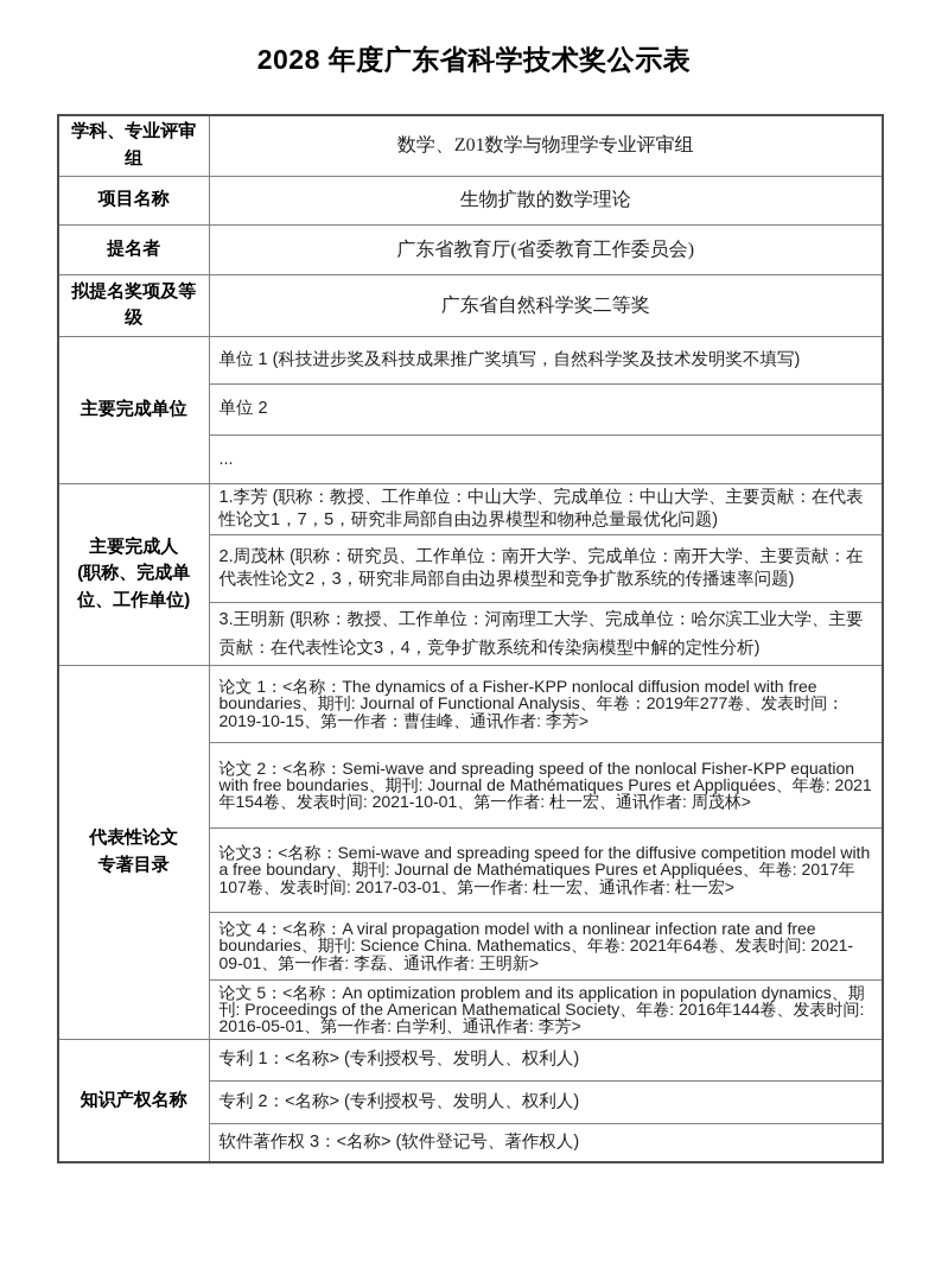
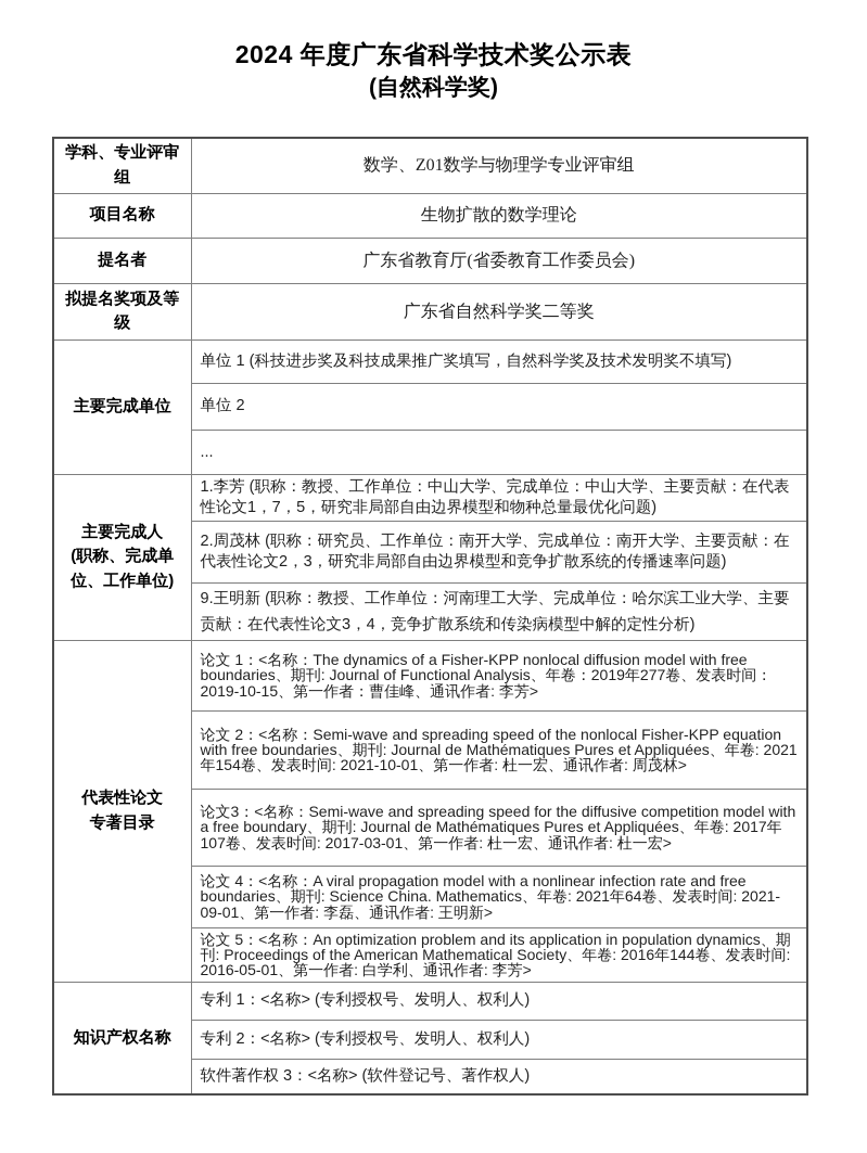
- 2028 年度广东省科学技术奖公示表
+ 2024 年度广东省科学技术奖公示表
+ (自然科学奖)
  学科、专业评审 组	数学、Z01数学与物理学专业评审组
  项目名称	生物扩散的数学理论
  提名者	广东省教育厅(省委教育工作委员会)
  拟提名奖项及等 级	广东省自然科学奖二等奖
  主要完成单位	单位 1 (科技进步奖及科技成果推广奖填写，自然科学奖及技术发明奖不填写)
  单位 2
  ...
  主要完成人 (职称、完成单 位、工作单位)	1.李芳 (职称：教授、工作单位：中山大学、完成单位：中山大学、主要贡献：在代表性论文1，7，5，研究非局部自由边界模型和物种总量最优化问题)
  2.周茂林 (职称：研究员、工作单位：南开大学、完成单位：南开大学、主要贡献：在代表性论文2，3，研究非局部自由边界模型和竞争扩散系统的传播速率问题)
- 3.王明新 (职称：教授、工作单位：河南理工大学、完成单位：哈尔滨工业大学、主要贡献：在代表性论文3，4，竞争扩散系统和传染病模型中解的定性分析)
+ 9.王明新 (职称：教授、工作单位：河南理工大学、完成单位：哈尔滨工业大学、主要贡献：在代表性论文3，4，竞争扩散系统和传染病模型中解的定性分析)
  代表性论文 专著目录	论文 1：<名称：The dynamics of a Fisher-KPP nonlocal diffusion model with free boundaries、期刊: Journal of Functional Analysis、年卷：2019年277卷、发表时间：2019-10-15、第一作者：曹佳峰、通讯作者: 李芳>
  论文 2：<名称：Semi-wave and spreading speed of the nonlocal Fisher-KPP equation with free boundaries、期刊: Journal de Mathématiques Pures et Appliquées、年卷: 2021年154卷、发表时间: 2021-10-01、第一作者: 杜一宏、通讯作者: 周茂林>
  论文3：<名称：Semi-wave and spreading speed for the diffusive competition model with a free boundary、期刊: Journal de Mathématiques Pures et Appliquées、年卷: 2017年107卷、发表时间: 2017-03-01、第一作者: 杜一宏、通讯作者: 杜一宏>
  论文 4：<名称：A viral propagation model with a nonlinear infection rate and free boundaries、期刊: Science China. Mathematics、年卷: 2021年64卷、发表时间: 2021-09-01、第一作者: 李磊、通讯作者: 王明新>
  论文 5：<名称：An optimization problem and its application in population dynamics、期刊: Proceedings of the American Mathematical Society、年卷: 2016年144卷、发表时间: 2016-05-01、第一作者: 白学利、通讯作者: 李芳>
  知识产权名称	专利 1：<名称> (专利授权号、发明人、权利人)
  专利 2：<名称> (专利授权号、发明人、权利人)
  软件著作权 3：<名称> (软件登记号、著作权人)
